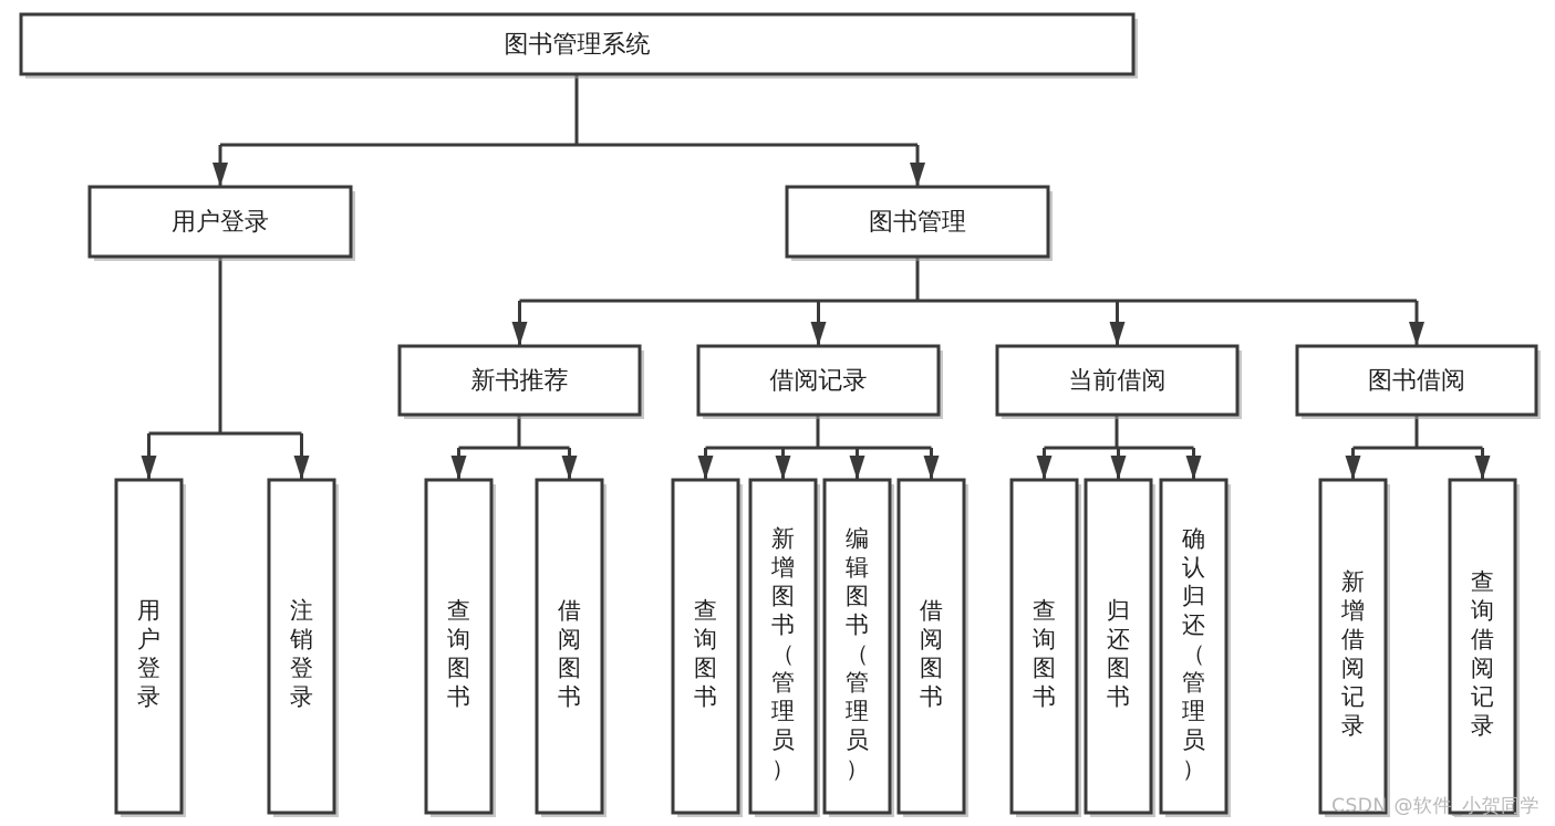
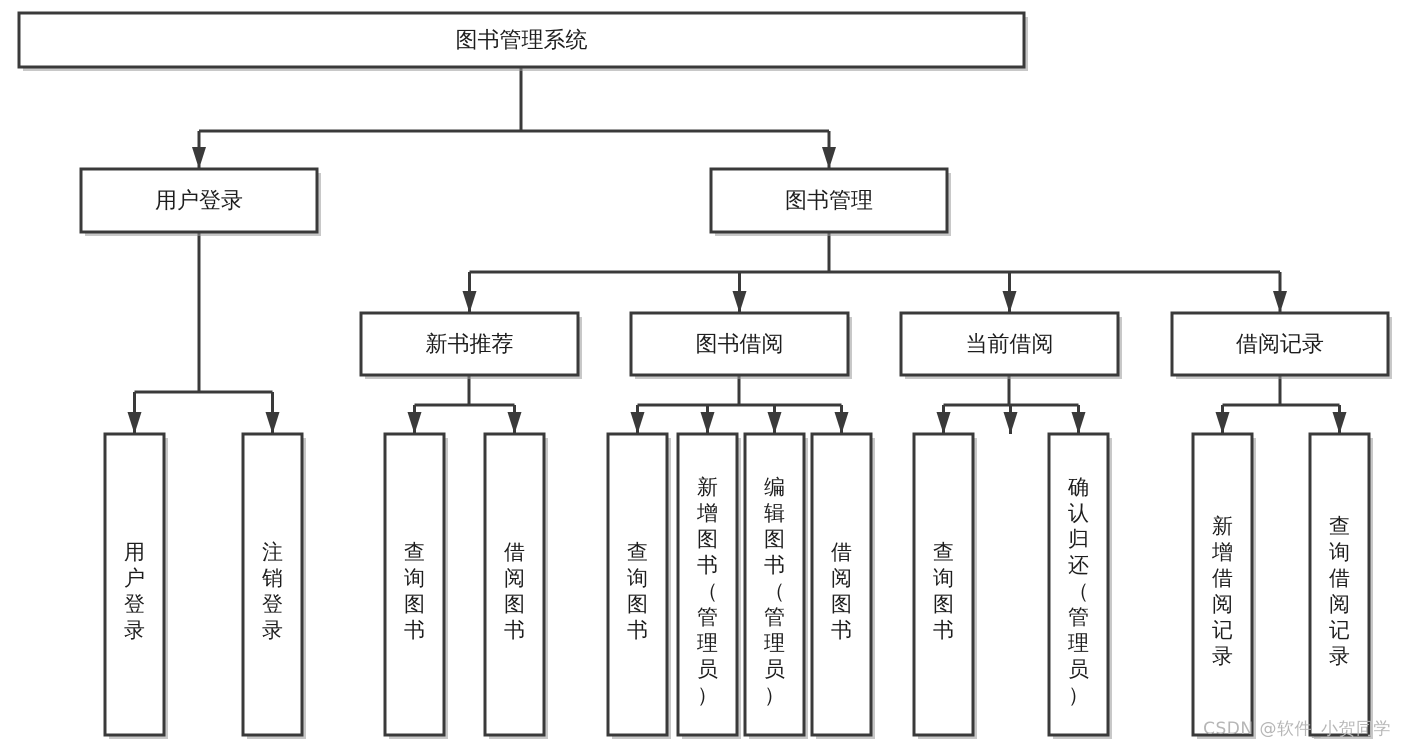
  图书管理系统
  用户登录
  图书管理
  新书推荐
- 借阅记录
+ 图书借阅
  当前借阅
- 图书借阅
+ 借阅记录
  用户登录
  注销登录
  查询图书
  借阅图书
  查询图书
  新增图书（管理员）
  编辑图书（管理员）
  借阅图书
  查询图书
- 归还图书
  确认归还（管理员）
  新增借阅记录
  查询借阅记录
  CSDN @软件_小贺同学
